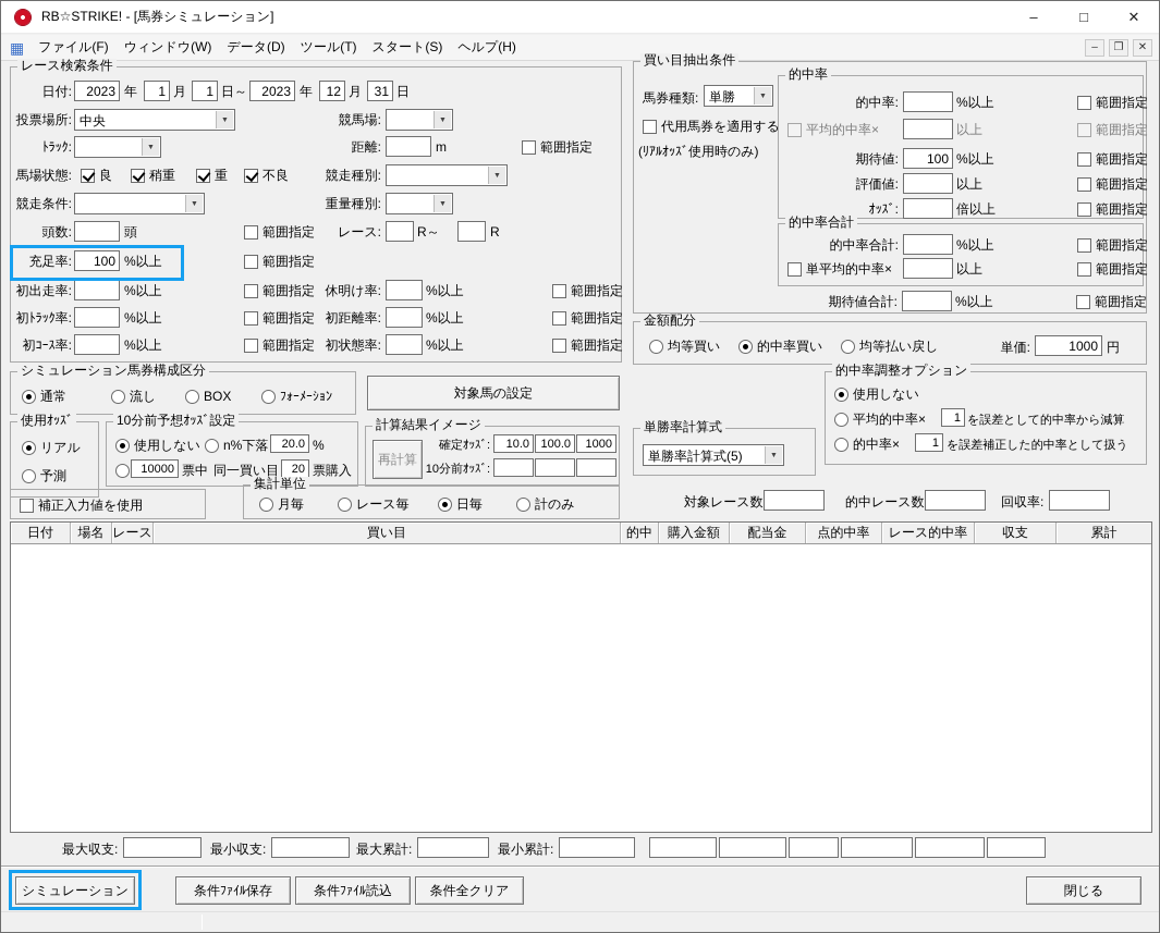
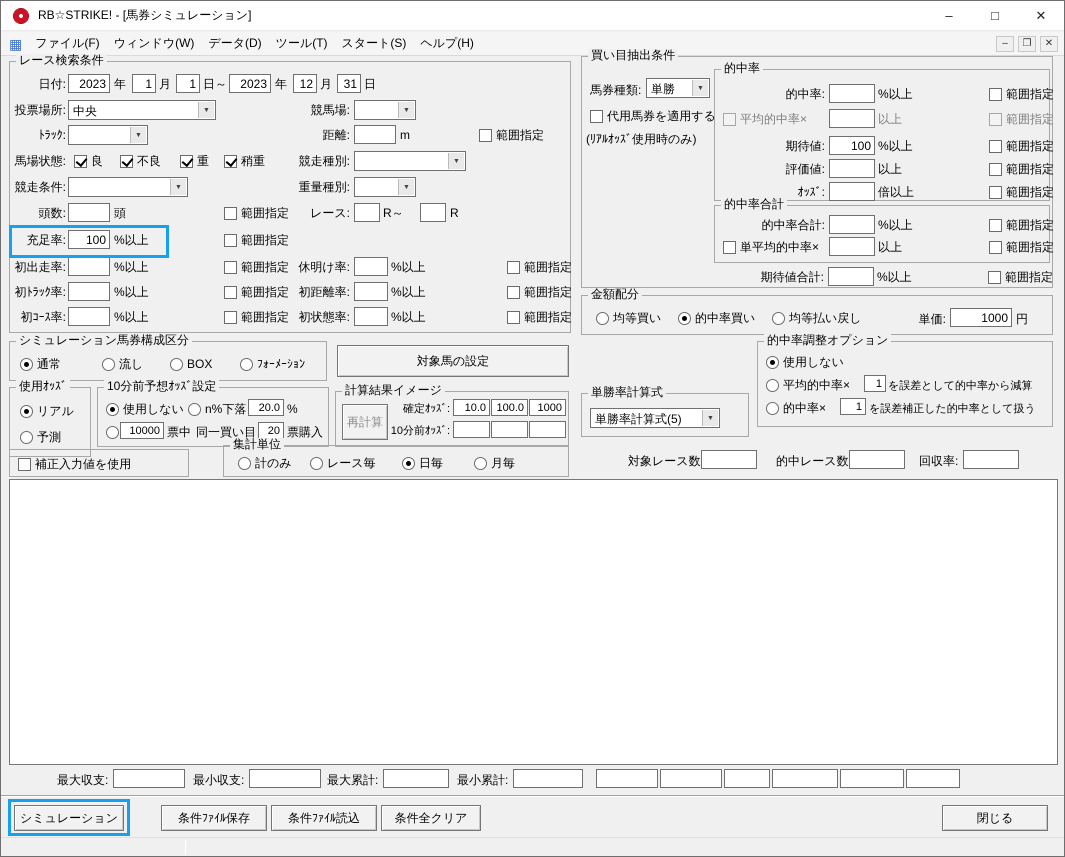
  RB☆STRIKE! - [馬券シミュレーション]
  –
  □
  ✕
  ▦
  ファイル(F)
  ウィンドウ(W)
  データ(D)
  ツール(T)
  スタート(S)
  ヘルプ(H)
  –
  ❐
  ✕
  レース検索条件
  日付:
  2023
  年
  1
  月
  1
  日～
  2023
  年
  12
  月
  31
  日
  投票場所:
  中央
  競馬場:
  ﾄﾗｯｸ:
  距離:
  m
  範囲指定
  馬場状態:
  良
- 稍重
+ 不良
  重
- 不良
+ 稍重
  競走種別:
  競走条件:
  重量種別:
  頭数:
  頭
  範囲指定
  レース:
  R～
  R
  充足率:
  100
  %以上
  範囲指定
  初出走率:
  %以上
  範囲指定
  休明け率:
  %以上
  範囲指定
  初ﾄﾗｯｸ率:
  %以上
  範囲指定
  初距離率:
  %以上
  範囲指定
  初ｺｰｽ率:
  %以上
  範囲指定
  初状態率:
  %以上
  範囲指定
  買い目抽出条件
  馬券種類:
  単勝
  代用馬券を適用する
  (ﾘｱﾙｵｯｽﾞ使用時のみ)
  的中率
  的中率:
  %以上
  範囲指定
  平均的中率×
  以上
  範囲指定
  期待値:
  100
  %以上
  範囲指定
  評価値:
  以上
  範囲指定
  ｵｯｽﾞ:
  倍以上
  範囲指定
  的中率合計
  的中率合計:
  %以上
  範囲指定
  単平均的中率×
  以上
  範囲指定
  期待値合計:
  %以上
  範囲指定
  金額配分
  均等買い
  的中率買い
  均等払い戻し
  単価:
  1000
  円
  シミュレーション馬券構成区分
  通常
  流し
  BOX
  ﾌｫｰﾒｰｼｮﾝ
  対象馬の設定
  的中率調整オプション
  使用しない
  平均的中率×
  1
  を誤差として的中率から減算
  的中率×
  1
  を誤差補正した的中率として扱う
  使用ｵｯｽﾞ
  リアル
  予測
  10分前予想ｵｯｽﾞ設定
  使用しない
  n%下落
  20.0
  %
  10000
  票中
  同一買い目
  20
  票購入
  計算結果イメージ
  再計算
  確定ｵｯｽﾞ:
  10.0
  100.0
  1000
  10分前ｵｯｽﾞ:
  単勝率計算式
  単勝率計算式(5)
  補正入力値を使用
  集計単位
- 月毎
+ 計のみ
  レース毎
  日毎
- 計のみ
+ 月毎
  対象レース数
  的中レース数
  回収率:
- 日付
- 場名
- レース
- 買い目
- 的中
- 購入金額
- 配当金
- 点的中率
- レース的中率
- 収支
- 累計
  最大収支:
  最小収支:
  最大累計:
  最小累計:
  シミュレーション
  条件ﾌｧｲﾙ保存
  条件ﾌｧｲﾙ読込
  条件全クリア
  閉じる
